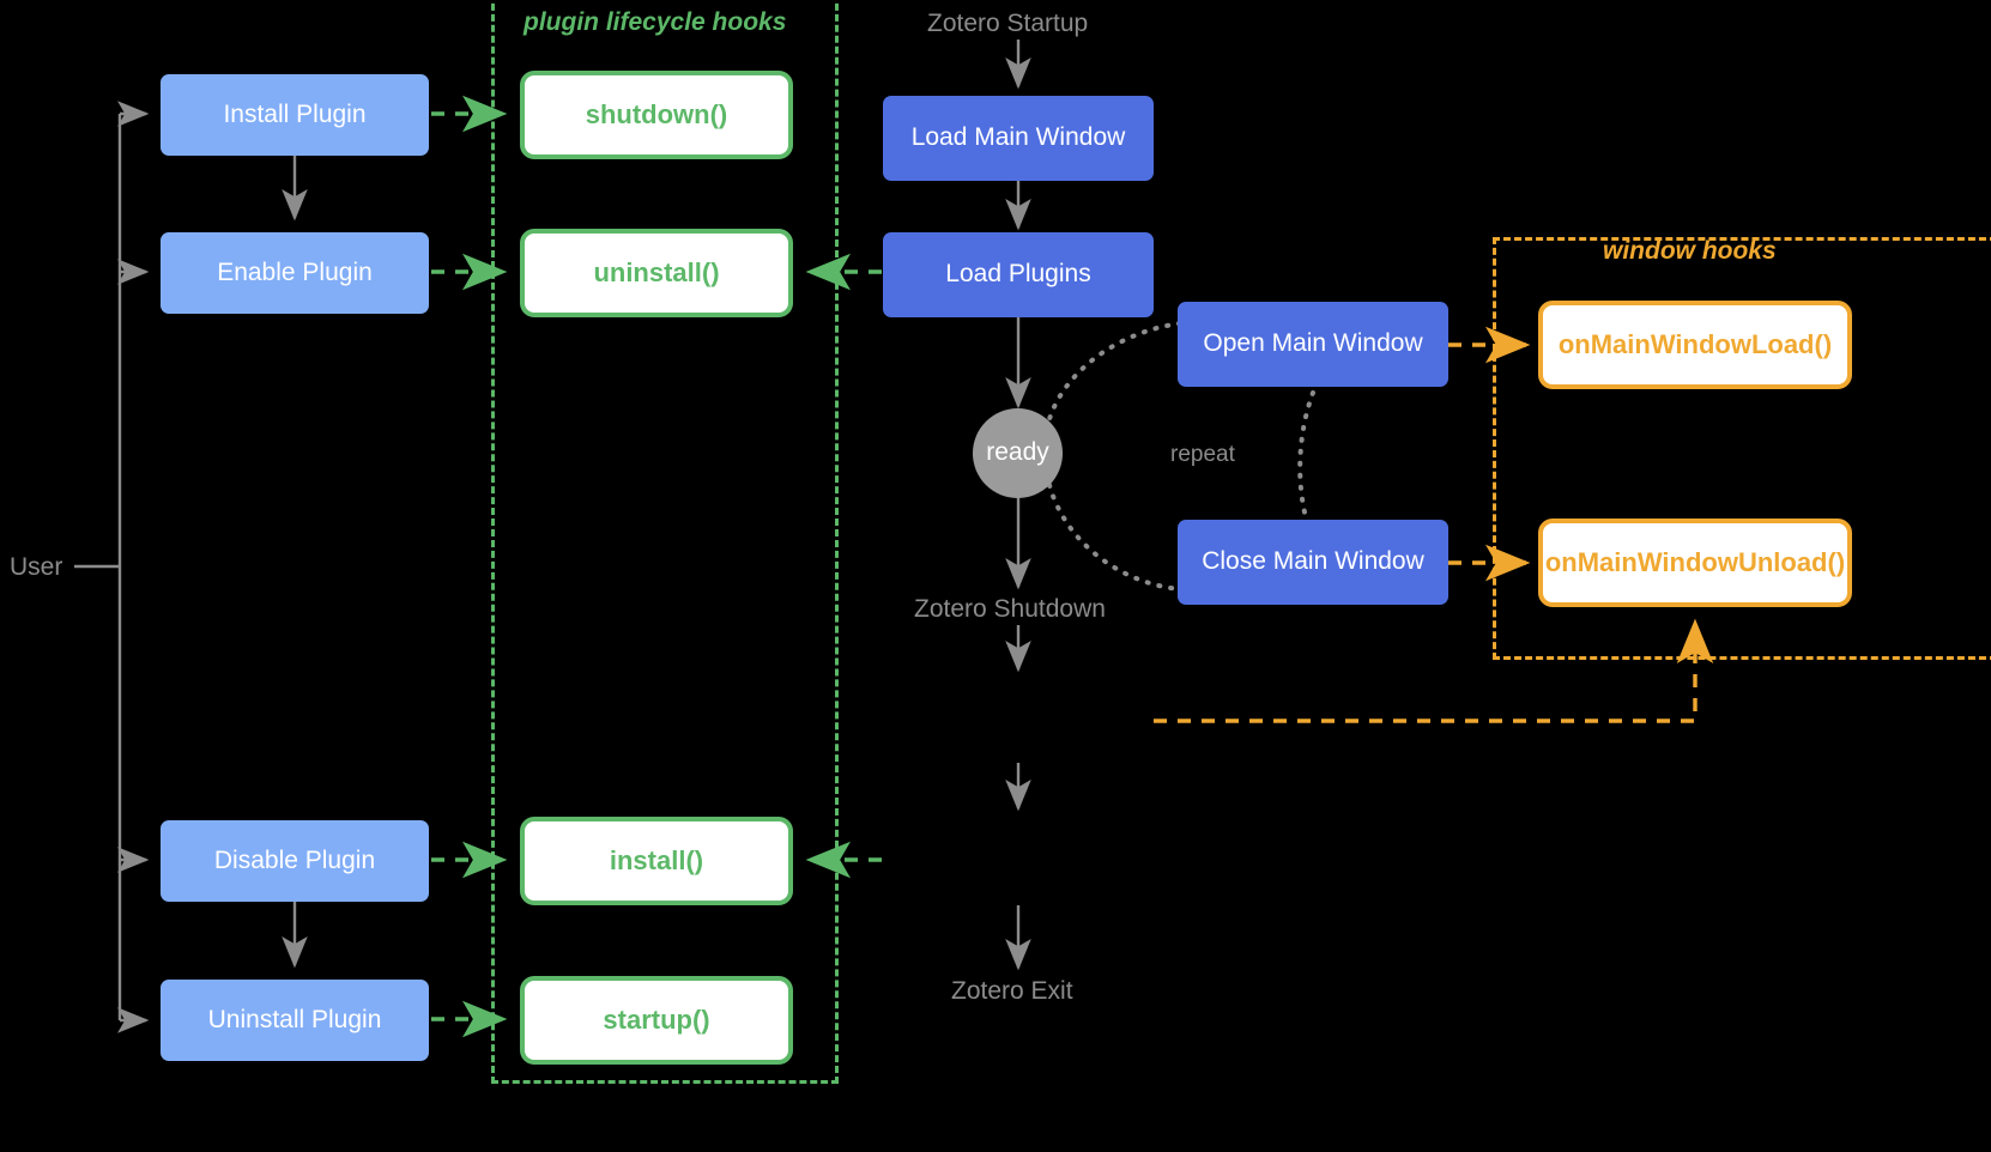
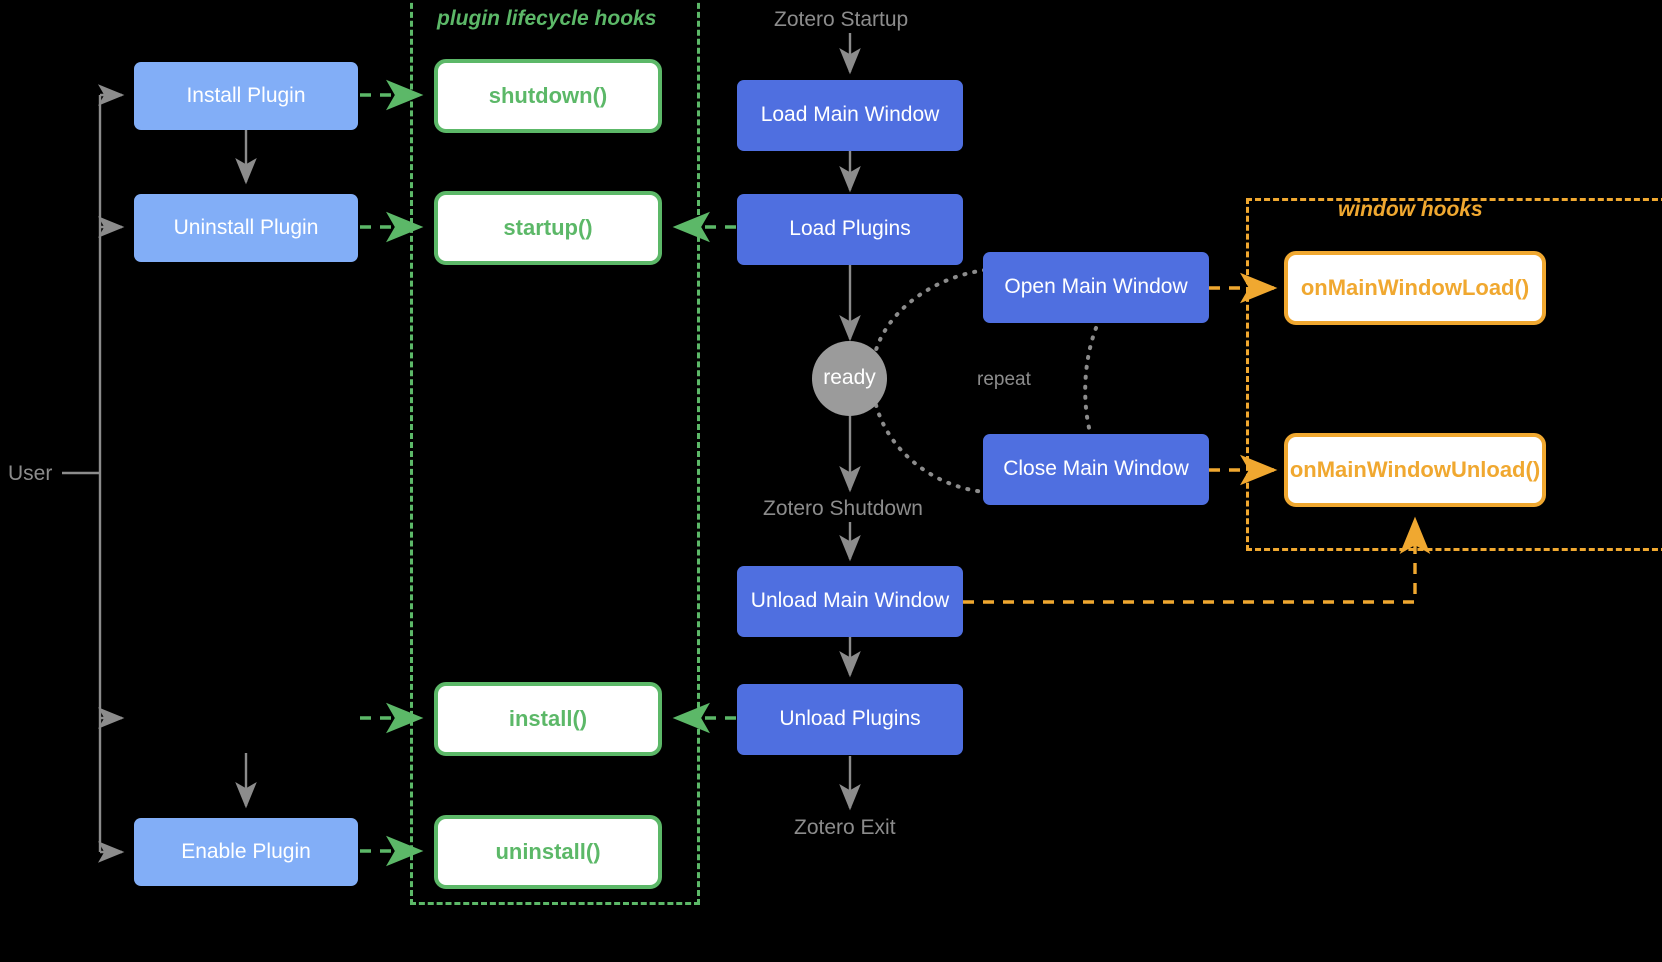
  plugin lifecycle hooks
  window hooks
  User
  Zotero Startup
  Zotero Shutdown
  Zotero Exit
  repeat
  Install Plugin
- Enable Plugin
+ Uninstall Plugin
- Disable Plugin
- Uninstall Plugin
+ Enable Plugin
  shutdown()
- uninstall()
+ startup()
  install()
- startup()
+ uninstall()
  Load Main Window
  Load Plugins
  ready
+ Unload Main Window
+ Unload Plugins
  Open Main Window
  Close Main Window
  onMainWindowLoad()
  onMainWindowUnload()
